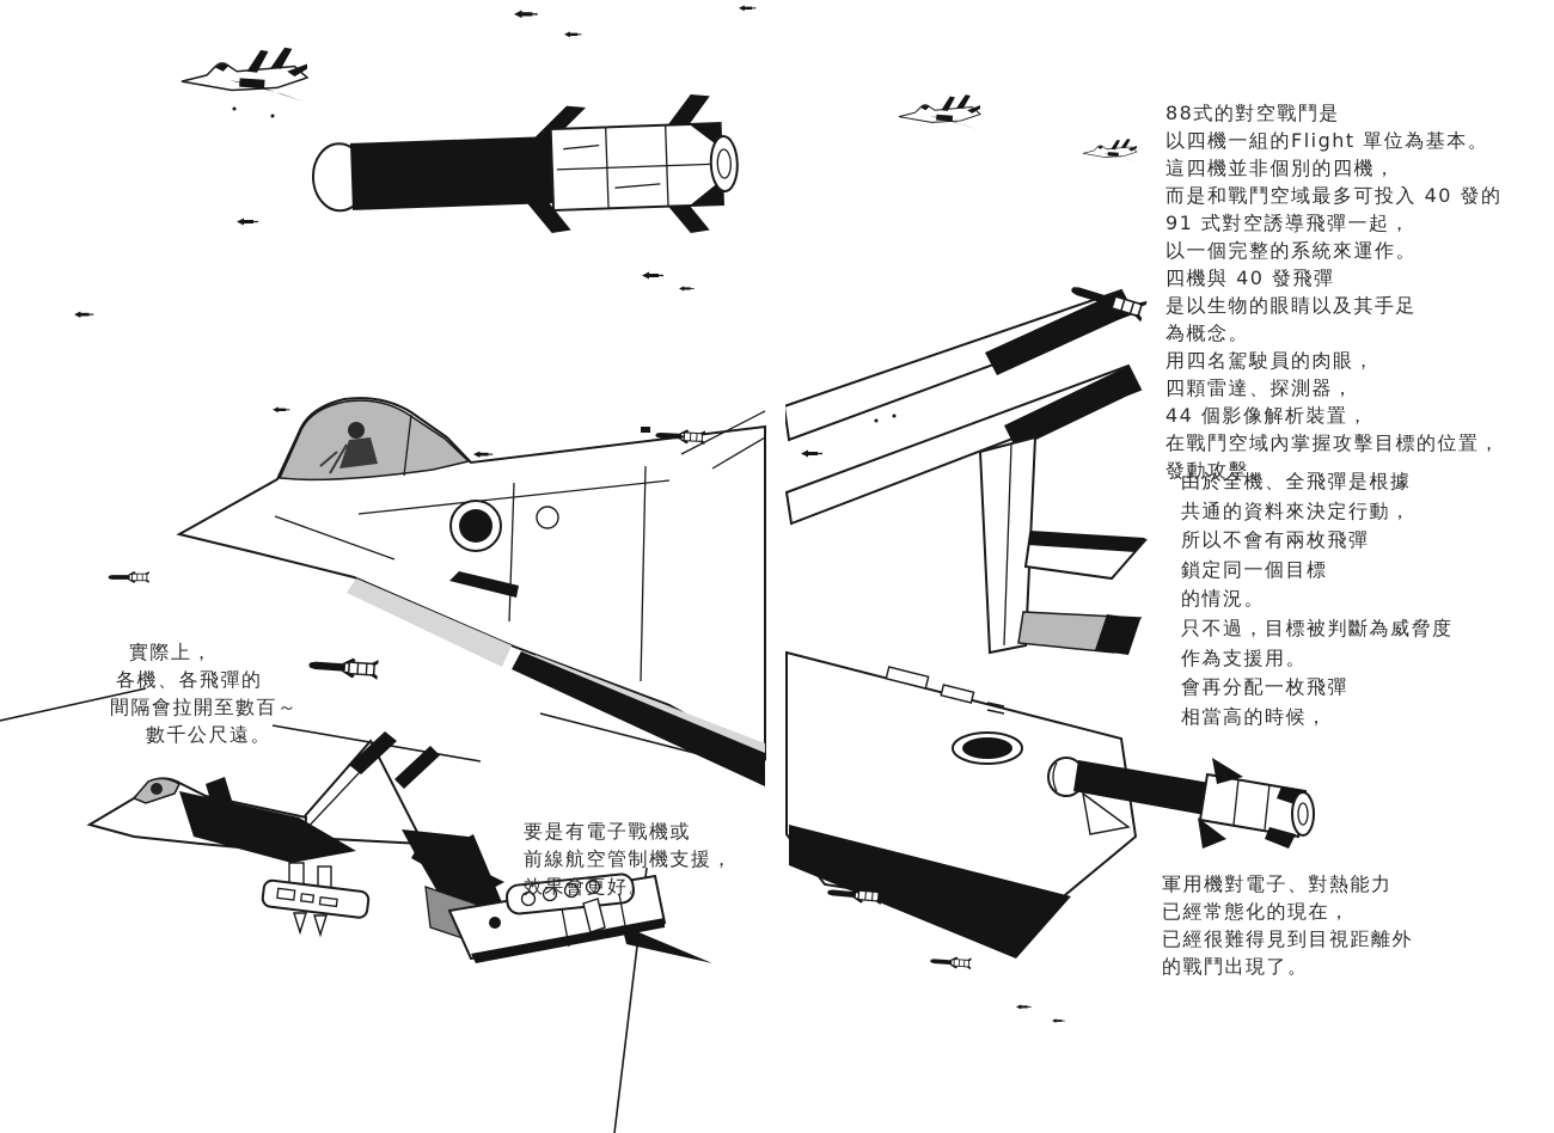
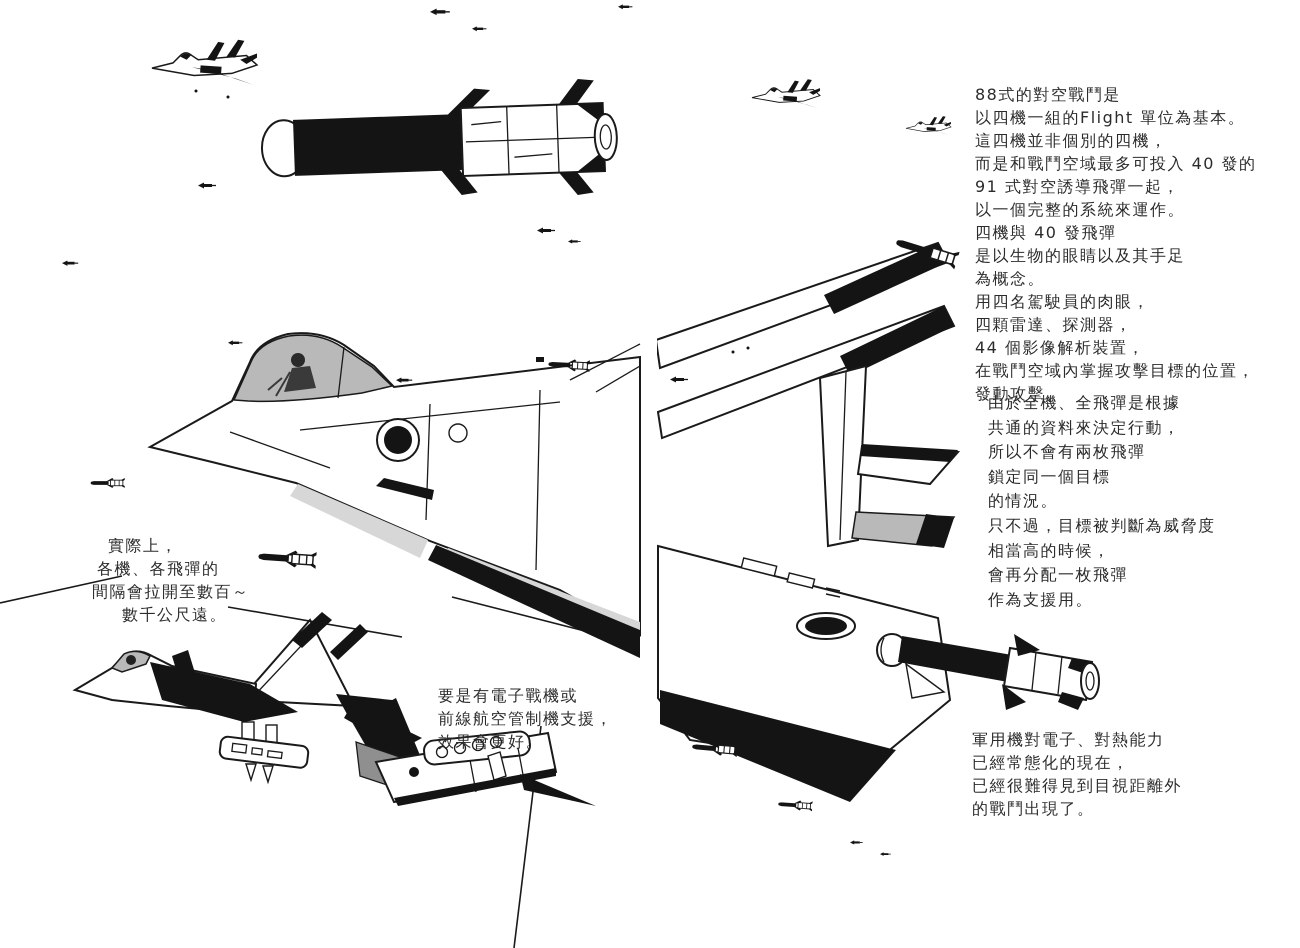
  88式的對空戰鬥是
  以四機一組的Flight 單位為基本。
  這四機並非個別的四機，
  而是和戰鬥空域最多可投入 40 發的
  91 式對空誘導飛彈一起，
  以一個完整的系統來運作。
  四機與 40 發飛彈
  是以生物的眼睛以及其手足
  為概念。
  用四名駕駛員的肉眼，
  四顆雷達、探測器，
  44 個影像解析裝置，
  在戰鬥空域內掌握攻擊目標的位置，
  發動攻擊。
  由於全機、全飛彈是根據
  共通的資料來決定行動，
  所以不會有兩枚飛彈
  鎖定同一個目標
  的情況。
  只不過，目標被判斷為威脅度
- 作為支援用。
+ 相當高的時候，
  會再分配一枚飛彈
- 相當高的時候，
+ 作為支援用。
  實際上，
  各機、各飛彈的
  間隔會拉開至數百～
  數千公尺遠。
  要是有電子戰機或
  前線航空管制機支援，
  效果會更好。
  軍用機對電子、對熱能力
  已經常態化的現在，
  已經很難得見到目視距離外
  的戰鬥出現了。
